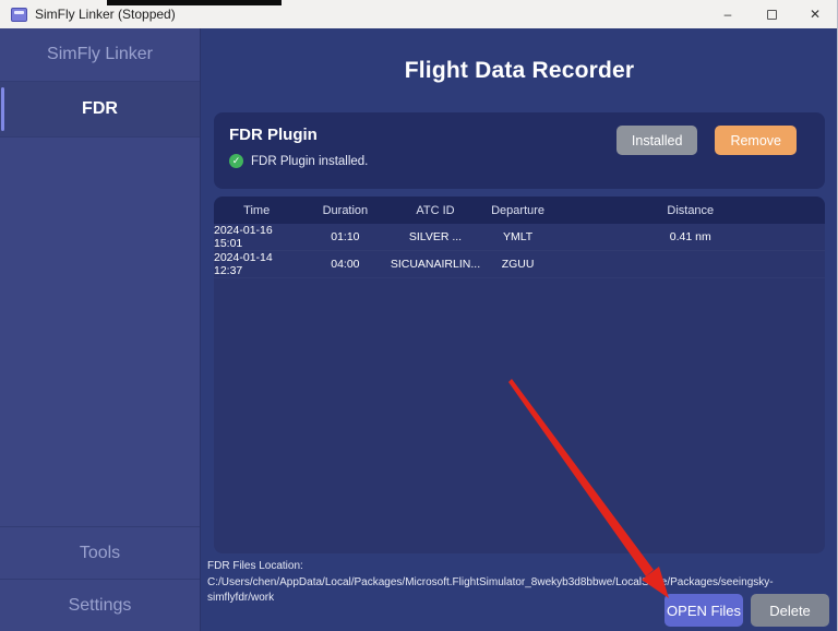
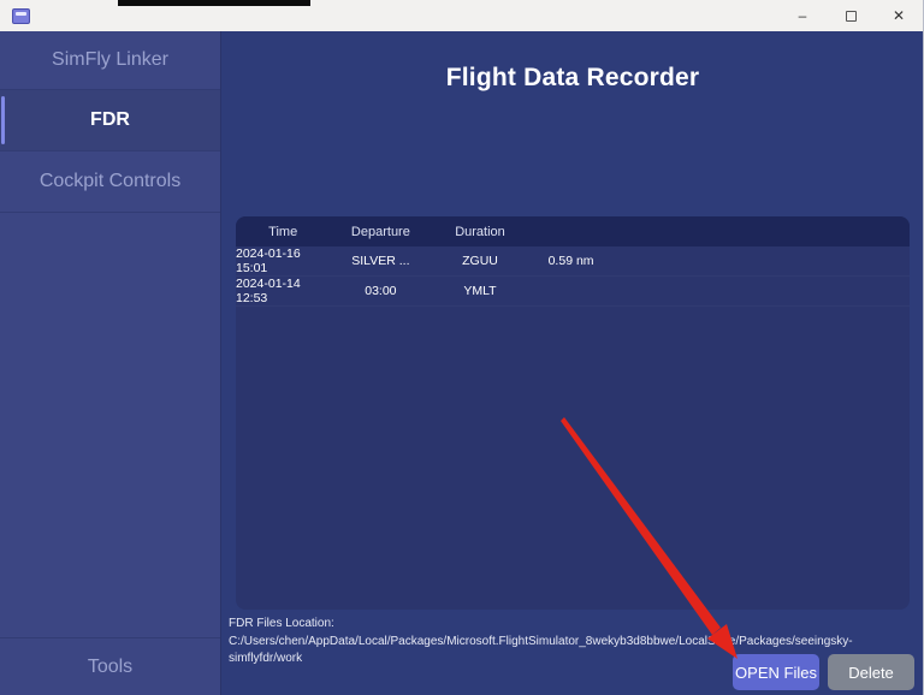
- SimFly Linker (Stopped)
  –
  ✕
  SimFly Linker
  FDR
+ Cockpit Controls
  Tools
- Settings
  Flight Data Recorder
- FDR Plugin
- ✓
- FDR Plugin installed.
- Installed
- Remove
  Time
- Duration
+ Departure
- ATC ID
- Departure
+ Duration
- Distance
  2024-01-16 15:01
- 01:10
  SILVER ...
- YMLT
+ ZGUU
- 0.41 nm
+ 0.59 nm
- 2024-01-14 12:37
+ 2024-01-14 12:53
- 04:00
+ 03:00
- SICUANAIRLIN...
- ZGUU
+ YMLT
  FDR Files Location: C:/Users/chen/AppData/Local/Packages/Microsoft.FlightSimulator_8wekyb3d8bbwe/Locale/Packages/seeingsky-
  simflyfdr/work
  OPEN Files
  Delete
